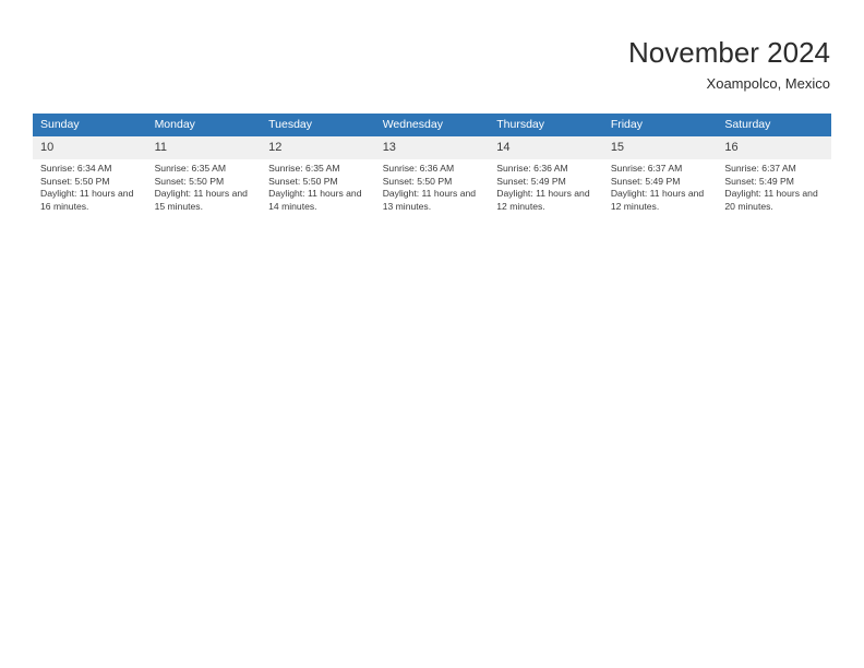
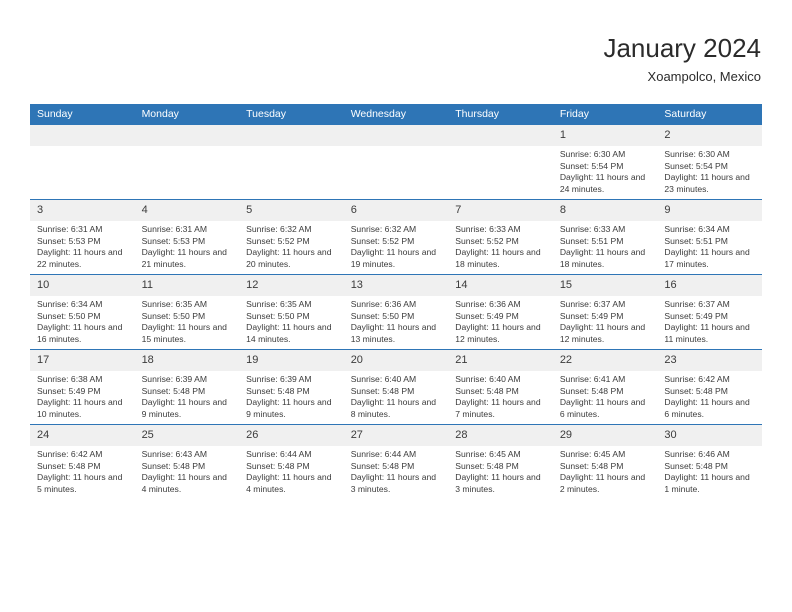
- November 2024
+ January 2024
  Xoampolco, Mexico
  Sunday	Monday	Tuesday	Wednesday	Thursday	Friday	Saturday
+ 					1Sunrise: 6:30 AMSunset: 5:54 PMDaylight: 11 hours and 24 minutes.	2Sunrise: 6:30 AMSunset: 5:54 PMDaylight: 11 hours and 23 minutes.
+ 3Sunrise: 6:31 AMSunset: 5:53 PMDaylight: 11 hours and 22 minutes.	4Sunrise: 6:31 AMSunset: 5:53 PMDaylight: 11 hours and 21 minutes.	5Sunrise: 6:32 AMSunset: 5:52 PMDaylight: 11 hours and 20 minutes.	6Sunrise: 6:32 AMSunset: 5:52 PMDaylight: 11 hours and 19 minutes.	7Sunrise: 6:33 AMSunset: 5:52 PMDaylight: 11 hours and 18 minutes.	8Sunrise: 6:33 AMSunset: 5:51 PMDaylight: 11 hours and 18 minutes.	9Sunrise: 6:34 AMSunset: 5:51 PMDaylight: 11 hours and 17 minutes.
- 10Sunrise: 6:34 AMSunset: 5:50 PMDaylight: 11 hours and 16 minutes.	11Sunrise: 6:35 AMSunset: 5:50 PMDaylight: 11 hours and 15 minutes.	12Sunrise: 6:35 AMSunset: 5:50 PMDaylight: 11 hours and 14 minutes.	13Sunrise: 6:36 AMSunset: 5:50 PMDaylight: 11 hours and 13 minutes.	14Sunrise: 6:36 AMSunset: 5:49 PMDaylight: 11 hours and 12 minutes.	15Sunrise: 6:37 AMSunset: 5:49 PMDaylight: 11 hours and 12 minutes.	16Sunrise: 6:37 AMSunset: 5:49 PMDaylight: 11 hours and 20 minutes.
+ 10Sunrise: 6:34 AMSunset: 5:50 PMDaylight: 11 hours and 16 minutes.	11Sunrise: 6:35 AMSunset: 5:50 PMDaylight: 11 hours and 15 minutes.	12Sunrise: 6:35 AMSunset: 5:50 PMDaylight: 11 hours and 14 minutes.	13Sunrise: 6:36 AMSunset: 5:50 PMDaylight: 11 hours and 13 minutes.	14Sunrise: 6:36 AMSunset: 5:49 PMDaylight: 11 hours and 12 minutes.	15Sunrise: 6:37 AMSunset: 5:49 PMDaylight: 11 hours and 12 minutes.	16Sunrise: 6:37 AMSunset: 5:49 PMDaylight: 11 hours and 11 minutes.
+ 17Sunrise: 6:38 AMSunset: 5:49 PMDaylight: 11 hours and 10 minutes.	18Sunrise: 6:39 AMSunset: 5:48 PMDaylight: 11 hours and 9 minutes.	19Sunrise: 6:39 AMSunset: 5:48 PMDaylight: 11 hours and 9 minutes.	20Sunrise: 6:40 AMSunset: 5:48 PMDaylight: 11 hours and 8 minutes.	21Sunrise: 6:40 AMSunset: 5:48 PMDaylight: 11 hours and 7 minutes.	22Sunrise: 6:41 AMSunset: 5:48 PMDaylight: 11 hours and 6 minutes.	23Sunrise: 6:42 AMSunset: 5:48 PMDaylight: 11 hours and 6 minutes.
+ 24Sunrise: 6:42 AMSunset: 5:48 PMDaylight: 11 hours and 5 minutes.	25Sunrise: 6:43 AMSunset: 5:48 PMDaylight: 11 hours and 4 minutes.	26Sunrise: 6:44 AMSunset: 5:48 PMDaylight: 11 hours and 4 minutes.	27Sunrise: 6:44 AMSunset: 5:48 PMDaylight: 11 hours and 3 minutes.	28Sunrise: 6:45 AMSunset: 5:48 PMDaylight: 11 hours and 3 minutes.	29Sunrise: 6:45 AMSunset: 5:48 PMDaylight: 11 hours and 2 minutes.	30Sunrise: 6:46 AMSunset: 5:48 PMDaylight: 11 hours and 1 minute.
